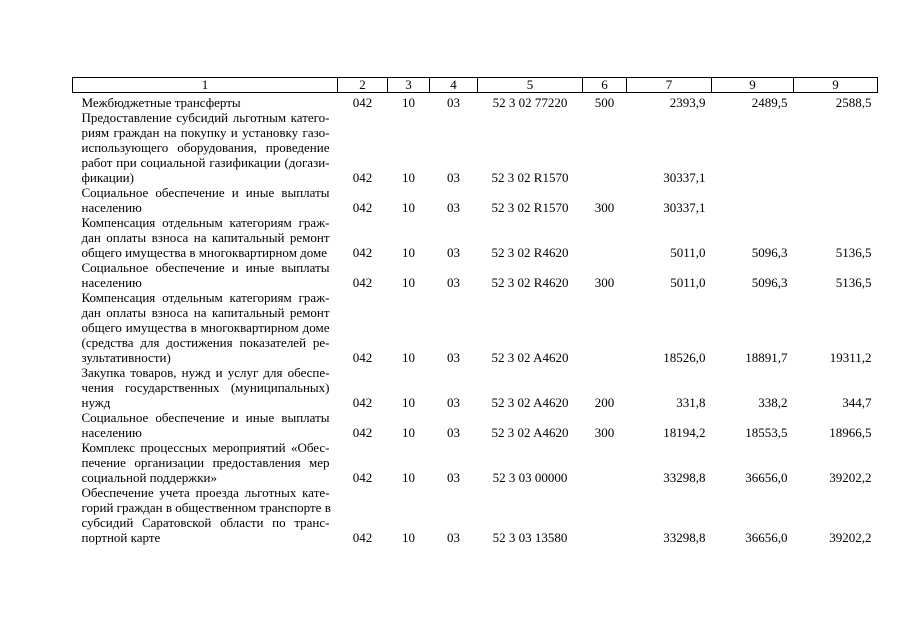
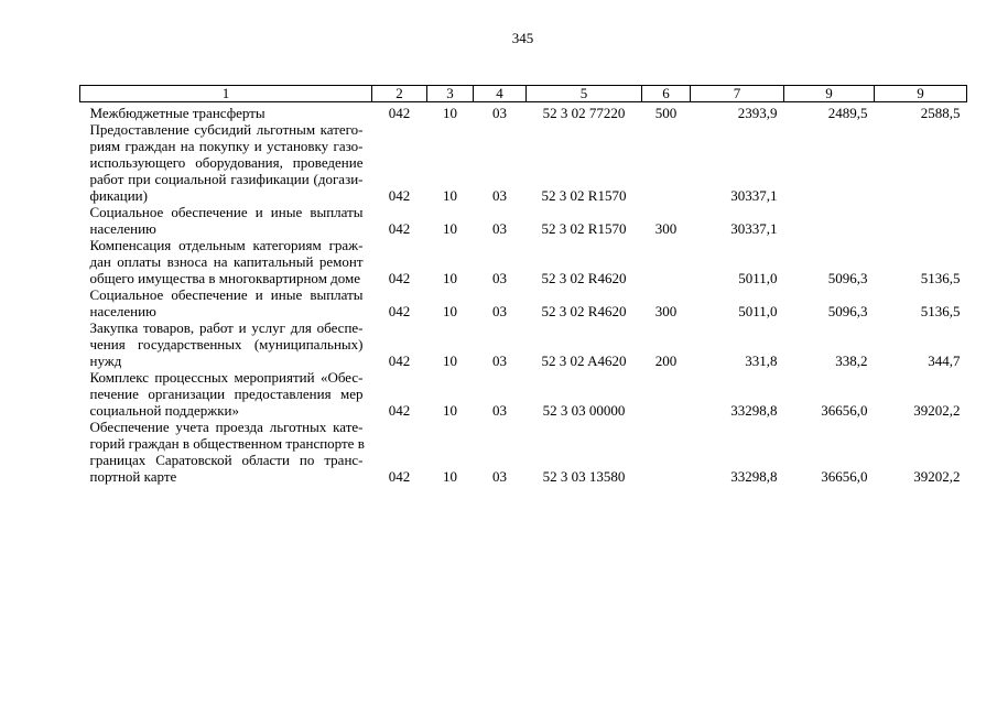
+ 345
  1	2	3	4	5	6	7	9	9
  Межбюджетные трансферты	042	10	03	52 3 02 77220	500	2393,9	2489,5	2588,5
  Предоставление субсидий льготным катего-риям граждан на покупку и установку газо-использующего оборудования, проведениеработ при социальной газификации (догази-фикации)	042	10	03	52 3 02 R1570		30337,1
  Социальное обеспечение и иные выплатынаселению	042	10	03	52 3 02 R1570	300	30337,1
  Компенсация отдельным категориям граж-дан оплаты взноса на капитальный ремонтобщего имущества в многоквартирном доме	042	10	03	52 3 02 R4620		5011,0	5096,3	5136,5
  Социальное обеспечение и иные выплатынаселению	042	10	03	52 3 02 R4620	300	5011,0	5096,3	5136,5
- Компенсация отдельным категориям граж-дан оплаты взноса на капитальный ремонтобщего имущества в многоквартирном доме(средства для достижения показателей ре-зультативности)	042	10	03	52 3 02 A4620		18526,0	18891,7	19311,2
- Закупка товаров, нужд и услуг для обеспе-чения государственных (муниципальных)нужд	042	10	03	52 3 02 A4620	200	331,8	338,2	344,7
+ Закупка товаров, работ и услуг для обеспе-чения государственных (муниципальных)нужд	042	10	03	52 3 02 A4620	200	331,8	338,2	344,7
- Социальное обеспечение и иные выплатынаселению	042	10	03	52 3 02 A4620	300	18194,2	18553,5	18966,5
  Комплекс процессных мероприятий «Обес-печение организации предоставления мерсоциальной поддержки»	042	10	03	52 3 03 00000		33298,8	36656,0	39202,2
- Обеспечение учета проезда льготных кате-горий граждан в общественном транспорте всубсидий Саратовской области по транс-портной карте	042	10	03	52 3 03 13580		33298,8	36656,0	39202,2
+ Обеспечение учета проезда льготных кате-горий граждан в общественном транспорте вграницах Саратовской области по транс-портной карте	042	10	03	52 3 03 13580		33298,8	36656,0	39202,2
